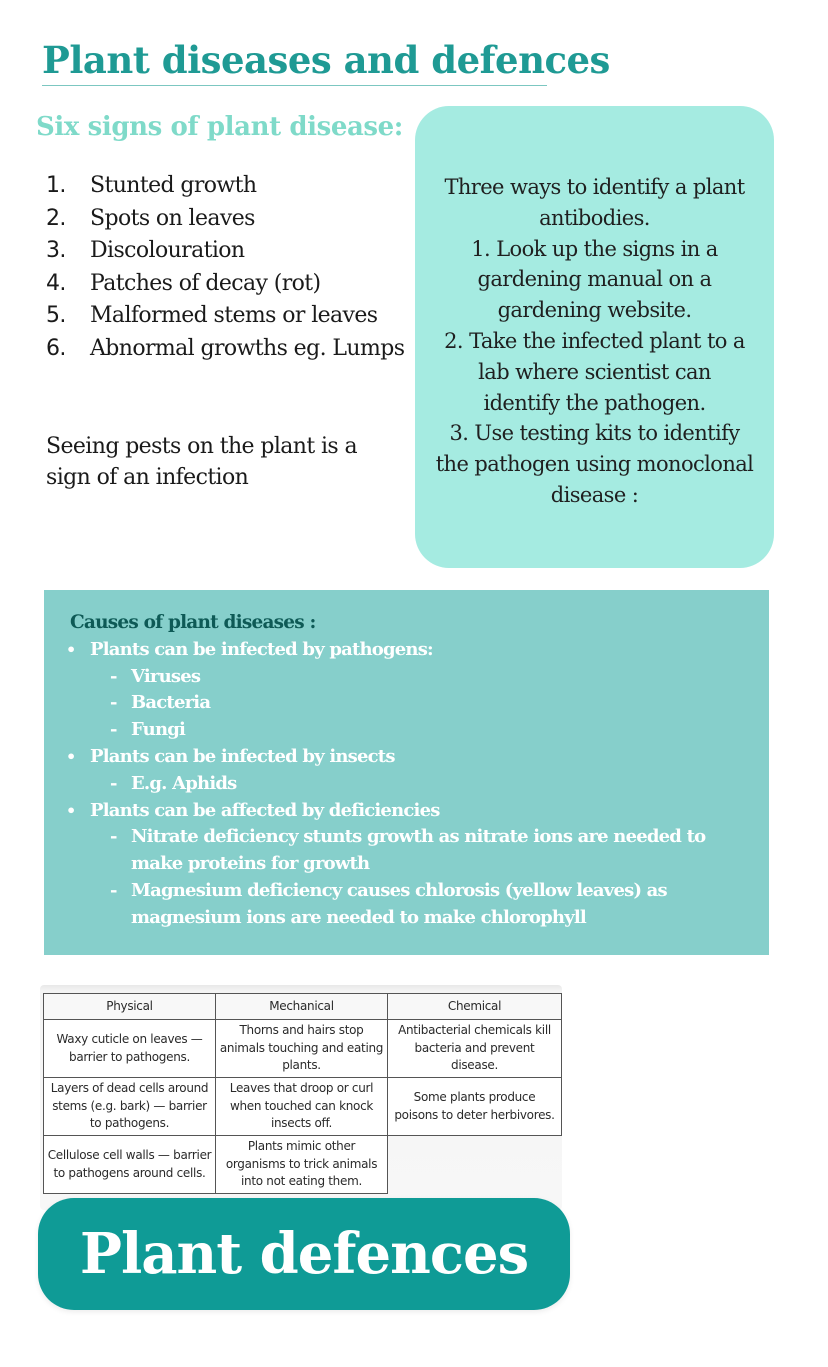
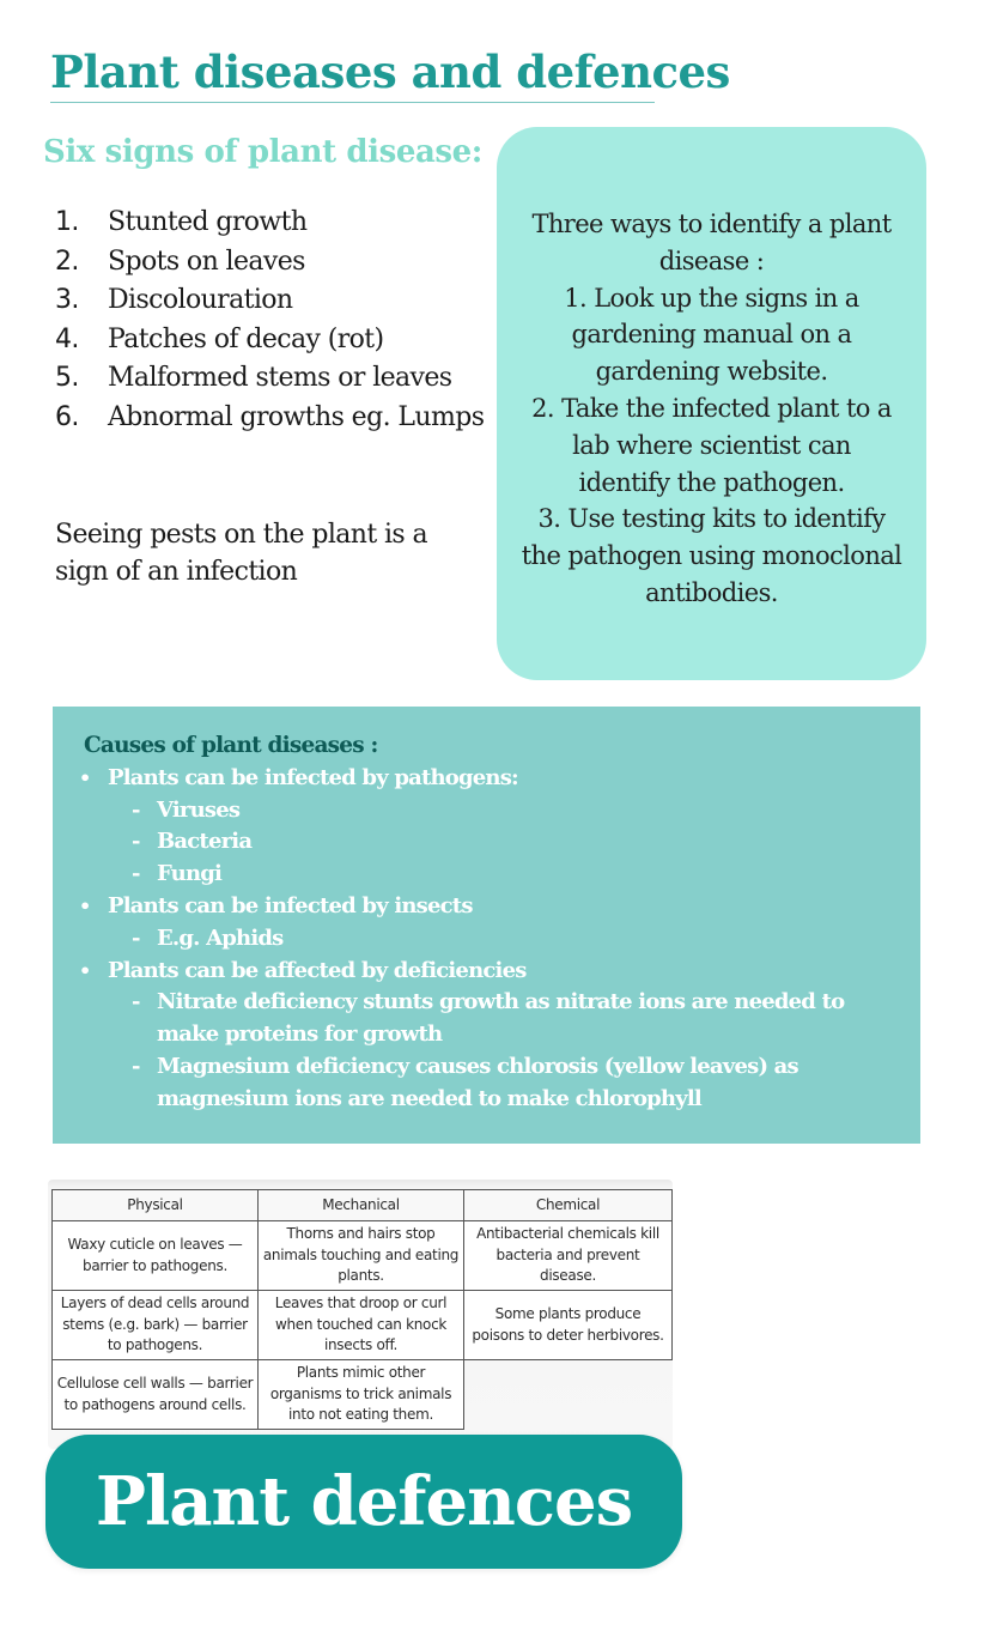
  Plant diseases and defences
  Six signs of plant disease:
  1.
  Stunted growth
  2.
  Spots on leaves
  3.
  Discolouration
  4.
  Patches of decay (rot)
  5.
  Malformed stems or leaves
  6.
  Abnormal growths eg. Lumps
  Seeing pests on the plant is a sign of an infection
  Three ways to identify a plant
- antibodies.
+ disease :
  1. Look up the signs in a
  gardening manual on a
  gardening website.
  2. Take the infected plant to a
  lab where scientist can
  identify the pathogen.
  3. Use testing kits to identify
  the pathogen using monoclonal
- disease :
+ antibodies.
  Causes of plant diseases :
  Plants can be infected by pathogens:
  Viruses
  Bacteria
  Fungi
  Plants can be infected by insects
  E.g. Aphids
  Plants can be affected by deficiencies
  Nitrate deficiency stunts growth as nitrate ions are needed to make proteins for growth
  Magnesium deficiency causes chlorosis (yellow leaves) as magnesium ions are needed to make chlorophyll
  Physical	Mechanical	Chemical
  Waxy cuticle on leaves — barrier to pathogens.	Thorns and hairs stop animals touching and eating plants.	Antibacterial chemicals kill bacteria and prevent disease.
  Layers of dead cells around stems (e.g. bark) — barrier to pathogens.	Leaves that droop or curl when touched can knock insects off.	Some plants produce poisons to deter herbivores.
  Cellulose cell walls — barrier to pathogens around cells.	Plants mimic other organisms to trick animals into not eating them.
  Plant defences
